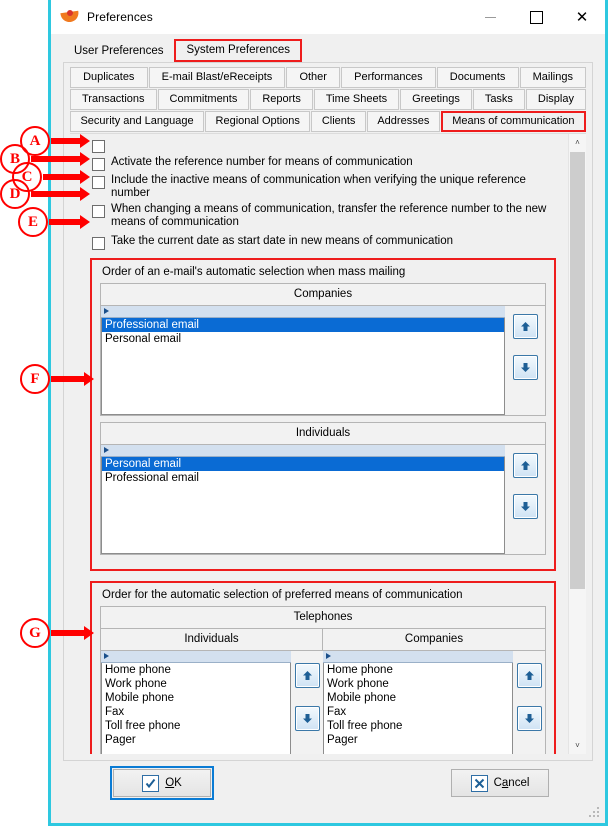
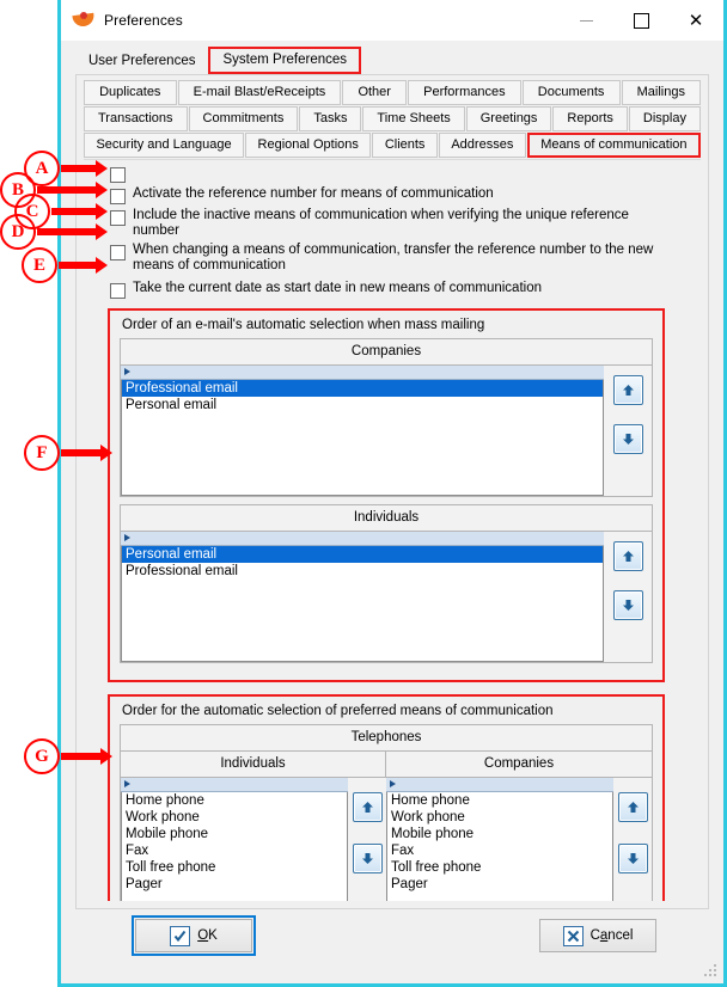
  Preferences
  ✕
  User Preferences
  System Preferences
  Duplicates
  E-mail Blast/eReceipts
  Other
  Performances
  Documents
  Mailings
  Transactions
  Commitments
- Reports
+ Tasks
  Time Sheets
  Greetings
- Tasks
+ Reports
  Display
  Security and Language
  Regional Options
  Clients
  Addresses
  Means of communication
- ˄
- ˅
  Activate the reference number for means of communication
  Include the inactive means of communication when verifying the unique reference number
  When changing a means of communication, transfer the reference number to the new means of communication
  Take the current date as start date in new means of communication
  Order of an e-mail's automatic selection when mass mailing
  Companies
  Professional email
  Personal email
  Individuals
  Personal email
  Professional email
  Order for the automatic selection of preferred means of communication
  Telephones
  Individuals
  Home phone
  Work phone
  Mobile phone
  Fax
  Toll free phone
  Pager
  Companies
  Home phone
  Work phone
  Mobile phone
  Fax
  Toll free phone
  Pager
  OK
  Cancel
  A
  B
  C
  D
  E
  F
  G
